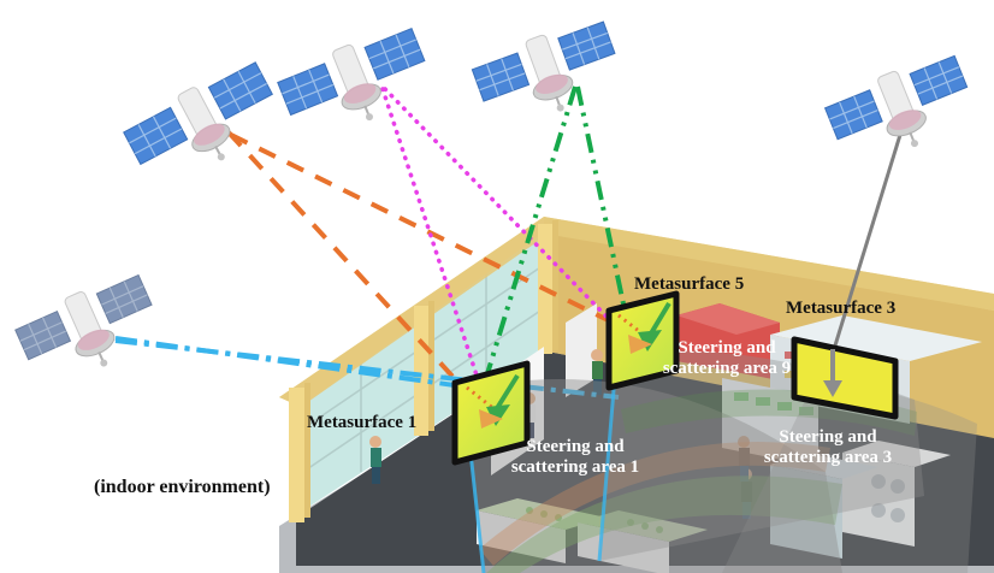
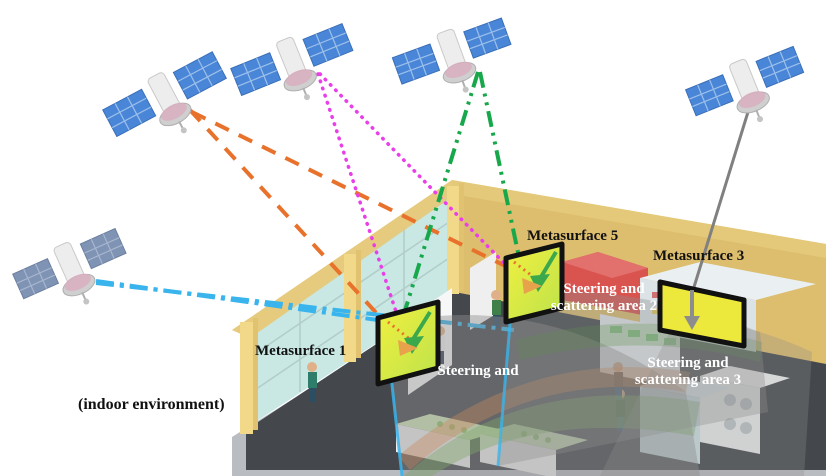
  Metasurface 1
  Metasurface 5
  Metasurface 3
  Steering and
- scattering area 1
  Steering and
- scattering area 9
+ scattering area 2
  Steering and
  scattering area 3
  (indoor environment)
